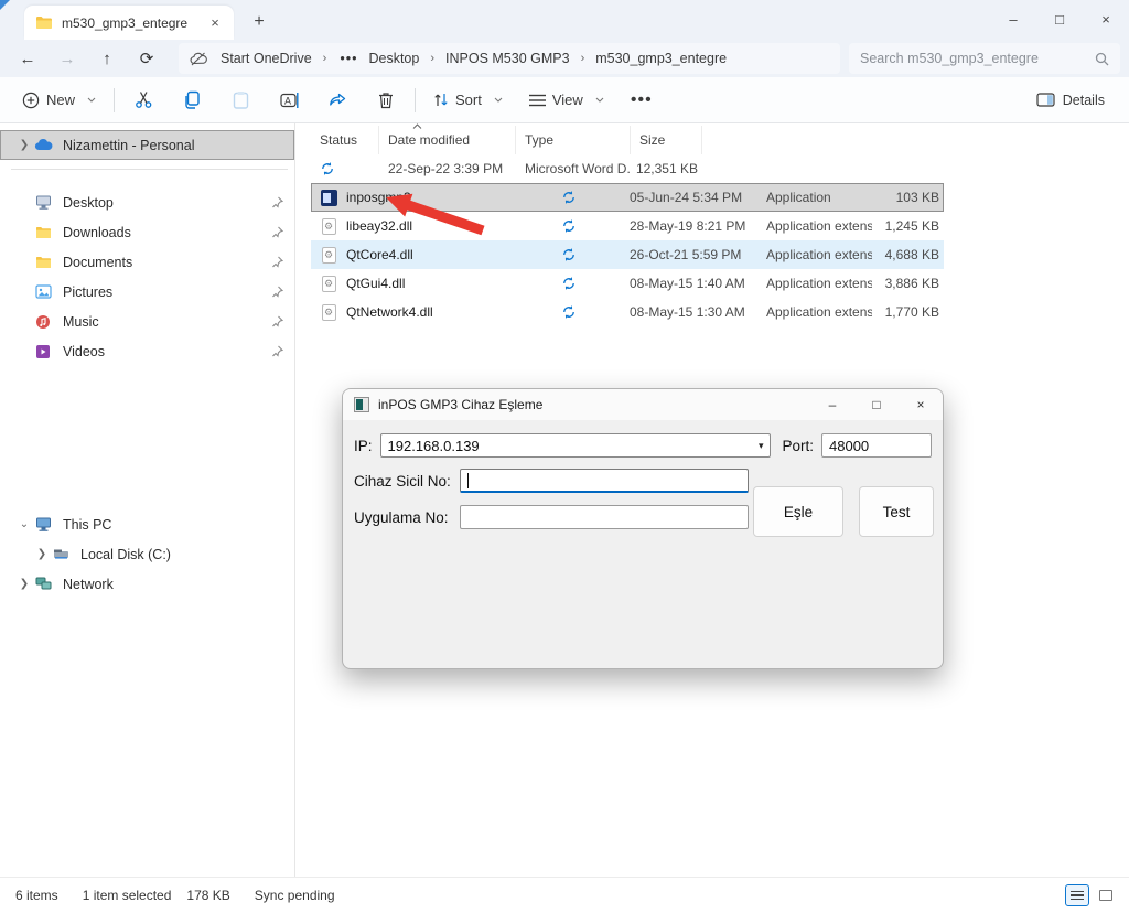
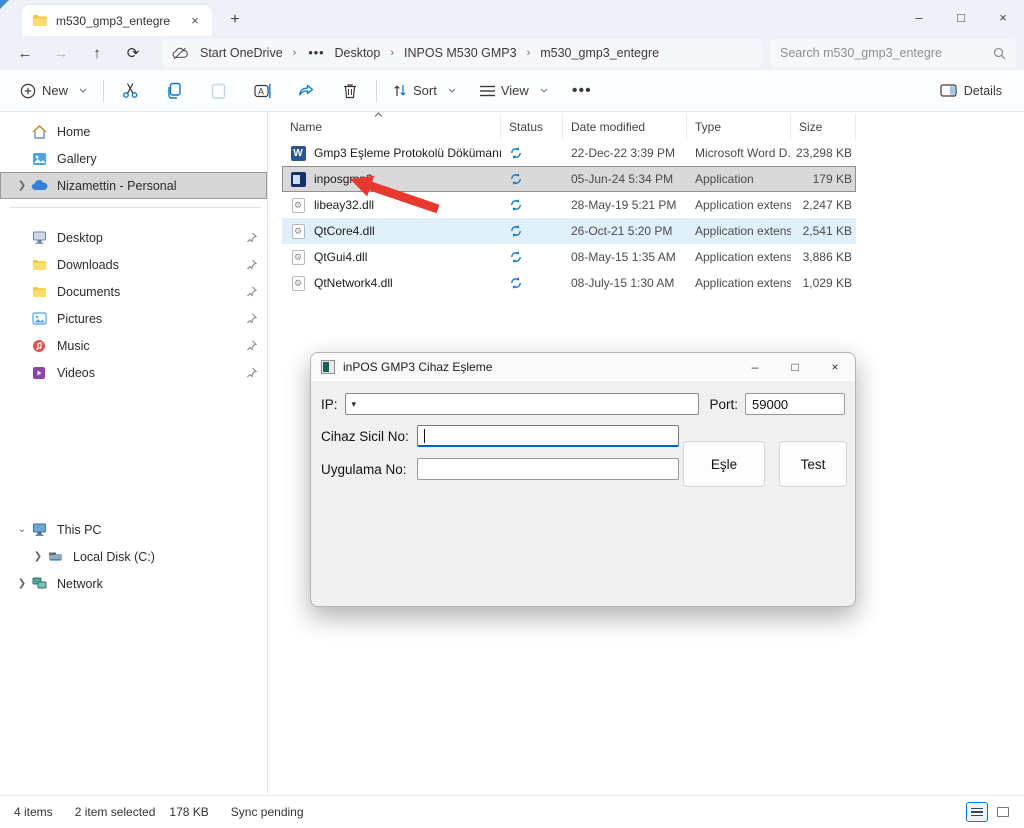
  m530_gmp3_entegre
  ×
  +
  –
  □
  ×
  ←
  →
  ↑
  ⟳
  Start OneDrive
  ›
  •••
  Desktop
  ›
  INPOS M530 GMP3
  ›
  m530_gmp3_entegre
  Search m530_gmp3_entegre
  New
  A
  Sort
  View
  •••
  Details
+ Home
+ Gallery
  ❯
  Nizamettin - Personal
  Desktop
  Downloads
  Documents
  Pictures
  Music
  Videos
  ⌄
  This PC
  ❯
  Local Disk (C:)
  ❯
  Network
+ Name
  Status
  Date modified
  Type
  Size
+ W
+ Gmp3 Eşleme Protokolü Dökümanı
- 22-Sep-22 3:39 PM
+ 22-Dec-22 3:39 PM
  Microsoft Word D.
- 12,351 KB
+ 23,298 KB
  05-Jun-24 5:34 PM
  Application
- 103 KB
+ 179 KB
  ⚙
  libeay32.dll
- 28-May-19 8:21 PM
+ 28-May-19 5:21 PM
  Application extens
- 1,245 KB
+ 2,247 KB
  ⚙
  QtCore4.dll
- 26-Oct-21 5:59 PM
+ 26-Oct-21 5:20 PM
  Application extens
- 4,688 KB
+ 2,541 KB
  ⚙
  QtGui4.dll
- 08-May-15 1:40 AM
+ 08-May-15 1:35 AM
  Application extens
  3,886 KB
  ⚙
  QtNetwork4.dll
- 08-May-15 1:30 AM
+ 08-July-15 1:30 AM
  Application extens
- 1,770 KB
+ 1,029 KB
  inPOS GMP3 Cihaz Eşleme
  –
  □
  ×
  IP:
- 192.168.0.139
  ▾
  Port:
- 48000
+ 59000
  Cihaz Sicil No:
  Uygulama No:
  Eşle
  Test
- 6 items
+ 4 items
- 1 item selected
+ 2 item selected
  178 KB
  Sync pending
